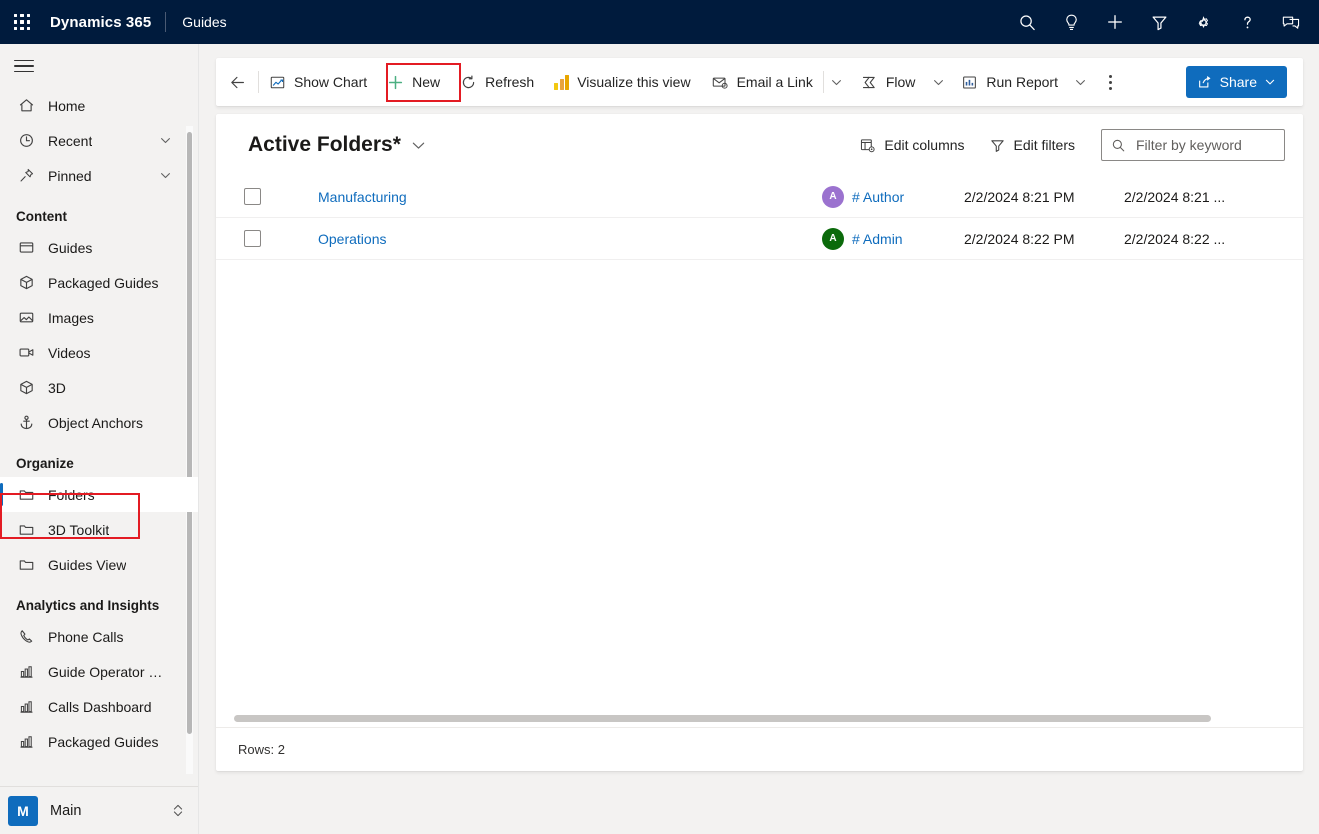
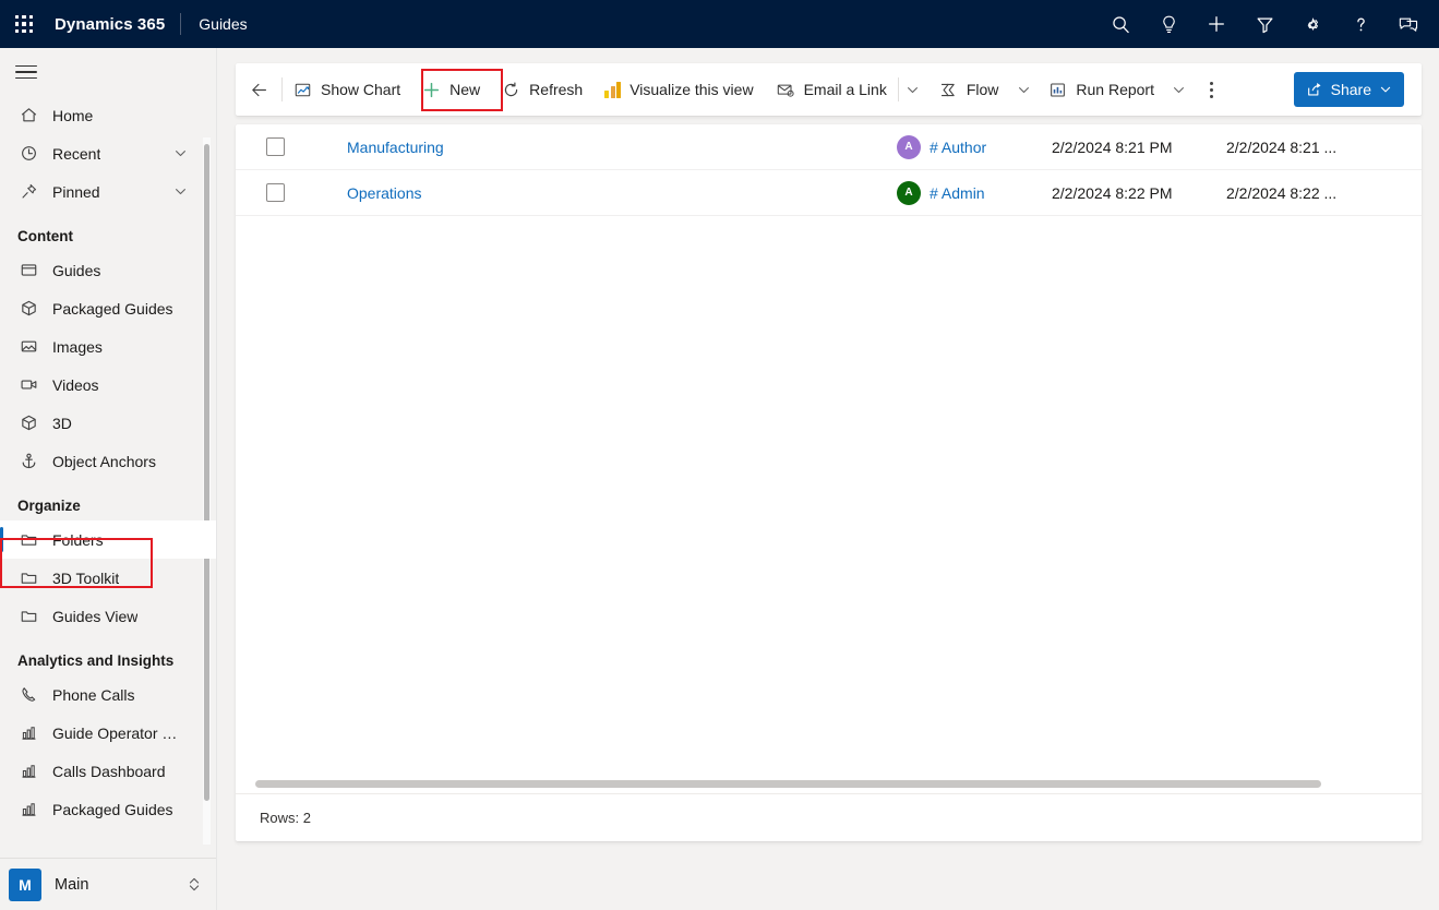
  Dynamics 365
  Guides
  Home
  Recent
  Pinned
  Content
  Guides
  Packaged Guides
  Images
  Videos
  3D
  Object Anchors
  Organize
  Folders
  3D Toolkit
  Guides View
  Analytics and Insights
  Phone Calls
  Guide Operator S..
  Calls Dashboard
  Packaged Guides
  M
  Main
  Show Chart
  New
  Refresh
  Visualize this view
  Email a Link
  Flow
  Run Report
  Share
- Active Folders*
- Edit columns
- Edit filters
- Filter by keyword
  Manufacturing
  A
  # Author
  2/2/2024 8:21 PM
  2/2/2024 8:21 ...
  Operations
  A
  # Admin
  2/2/2024 8:22 PM
  2/2/2024 8:22 ...
  Rows: 2
